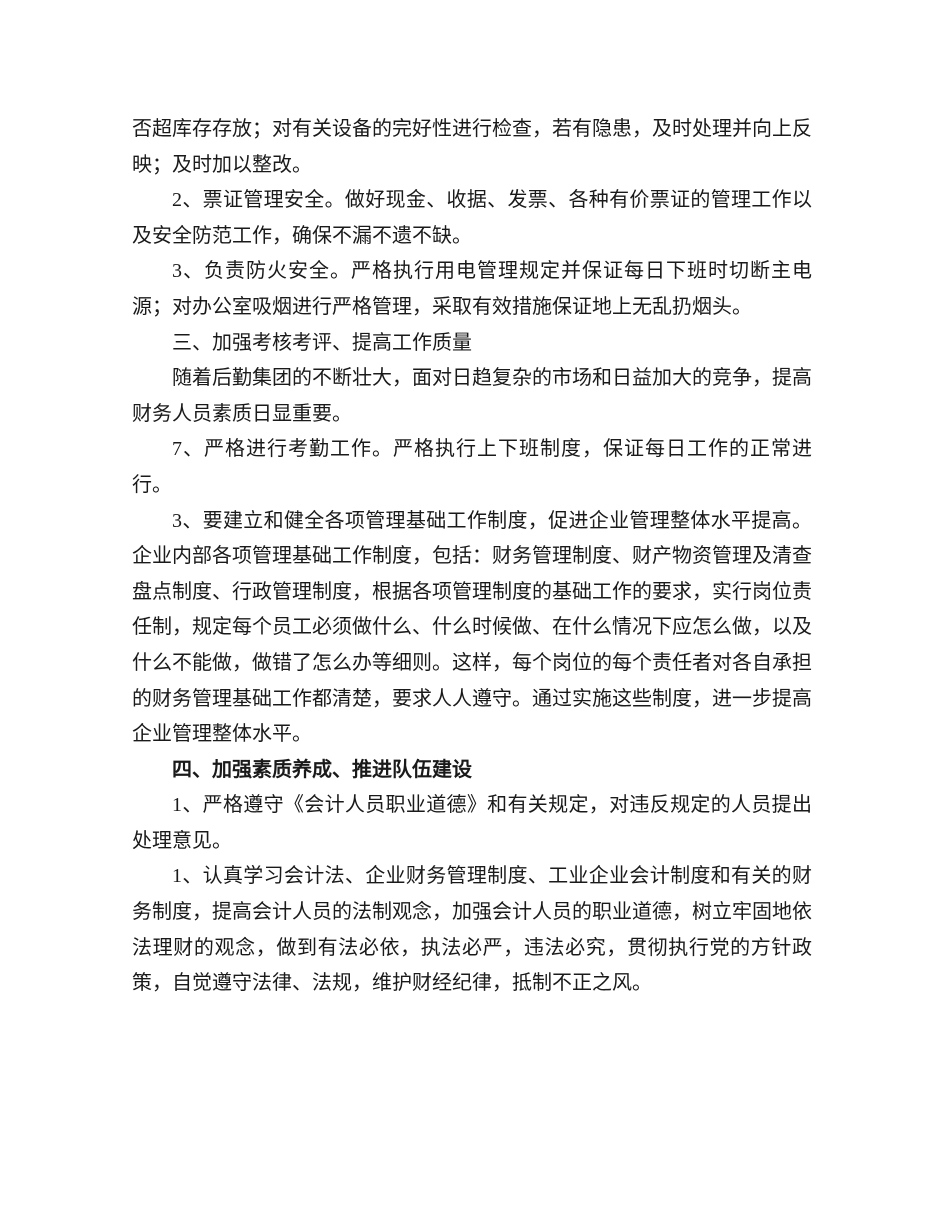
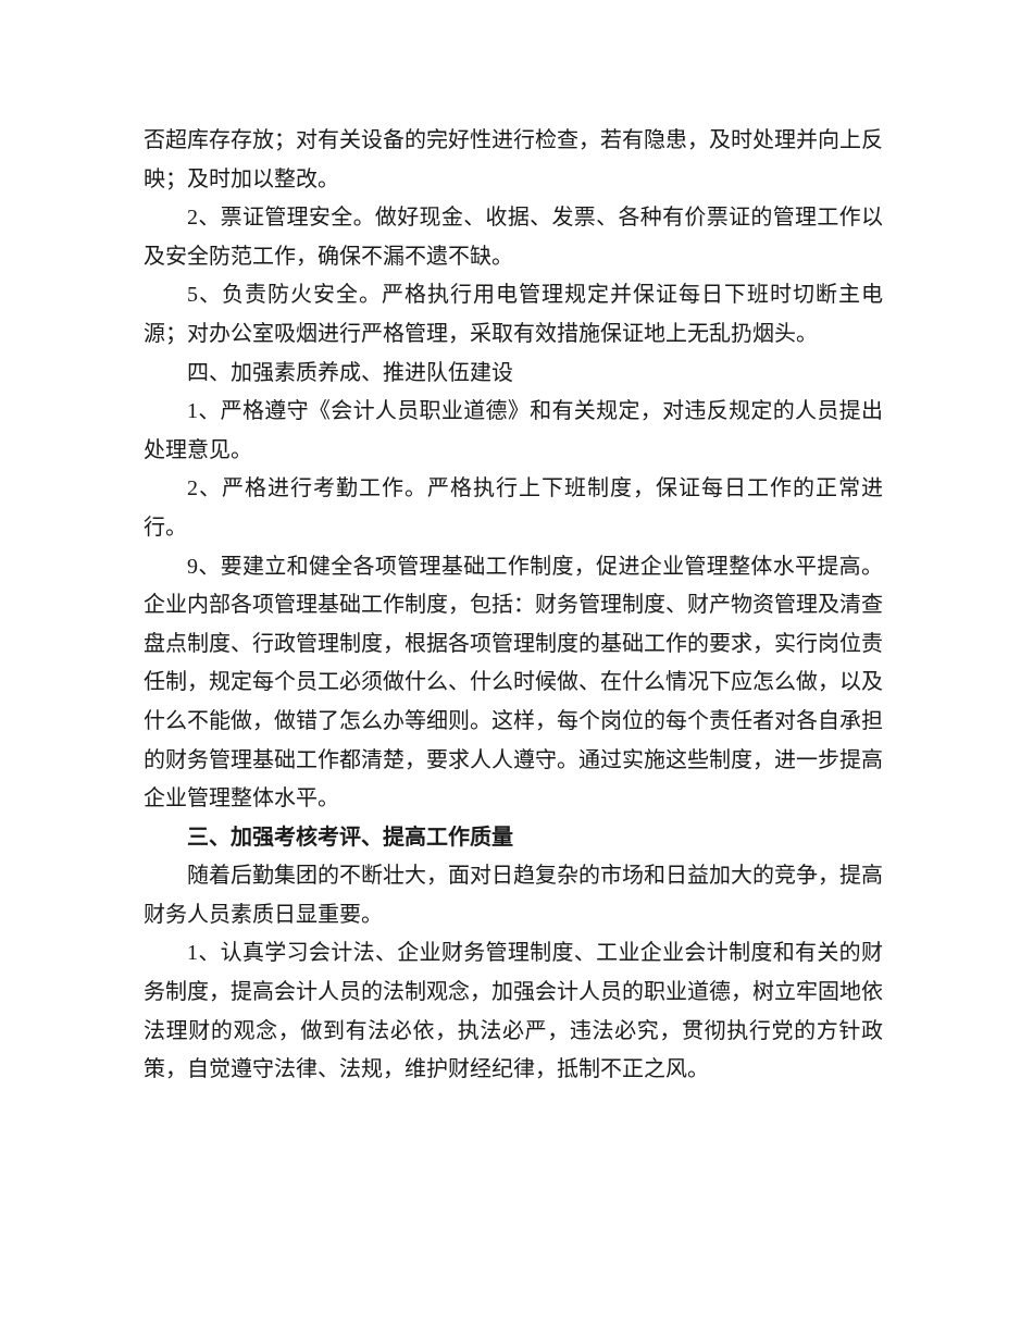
  否超库存存放；对有关设备的完好性进行检查，若有隐患，及时处理并向上反映；及时加以整改。
  2、票证管理安全。做好现金、收据、发票、各种有价票证的管理工作以及安全防范工作，确保不漏不遗不缺。
- 3、负责防火安全。严格执行用电管理规定并保证每日下班时切断主电源；对办公室吸烟进行严格管理，采取有效措施保证地上无乱扔烟头。
+ 5、负责防火安全。严格执行用电管理规定并保证每日下班时切断主电源；对办公室吸烟进行严格管理，采取有效措施保证地上无乱扔烟头。
- 三、加强考核考评、提高工作质量
+ 四、加强素质养成、推进队伍建设
- 随着后勤集团的不断壮大，面对日趋复杂的市场和日益加大的竞争，提高财务人员素质日显重要。
+ 1、严格遵守《会计人员职业道德》和有关规定，对违反规定的人员提出处理意见。
- 7、严格进行考勤工作。严格执行上下班制度，保证每日工作的正常进行。
+ 2、严格进行考勤工作。严格执行上下班制度，保证每日工作的正常进行。
- 3、要建立和健全各项管理基础工作制度，促进企业管理整体水平提高。企业内部各项管理基础工作制度，包括：财务管理制度、财产物资管理及清查盘点制度、行政管理制度，根据各项管理制度的基础工作的要求，实行岗位责任制，规定每个员工必须做什么、什么时候做、在什么情况下应怎么做，以及什么不能做，做错了怎么办等细则。这样，每个岗位的每个责任者对各自承担的财务管理基础工作都清楚，要求人人遵守。通过实施这些制度，进一步提高企业管理整体水平。
+ 9、要建立和健全各项管理基础工作制度，促进企业管理整体水平提高。企业内部各项管理基础工作制度，包括：财务管理制度、财产物资管理及清查盘点制度、行政管理制度，根据各项管理制度的基础工作的要求，实行岗位责任制，规定每个员工必须做什么、什么时候做、在什么情况下应怎么做，以及什么不能做，做错了怎么办等细则。这样，每个岗位的每个责任者对各自承担的财务管理基础工作都清楚，要求人人遵守。通过实施这些制度，进一步提高企业管理整体水平。
- 四、加强素质养成、推进队伍建设
+ 三、加强考核考评、提高工作质量
- 1、严格遵守《会计人员职业道德》和有关规定，对违反规定的人员提出处理意见。
+ 随着后勤集团的不断壮大，面对日趋复杂的市场和日益加大的竞争，提高财务人员素质日显重要。
  1、认真学习会计法、企业财务管理制度、工业企业会计制度和有关的财务制度，提高会计人员的法制观念，加强会计人员的职业道德，树立牢固地依法理财的观念，做到有法必依，执法必严，违法必究，贯彻执行党的方针政策，自觉遵守法律、法规，维护财经纪律，抵制不正之风。
